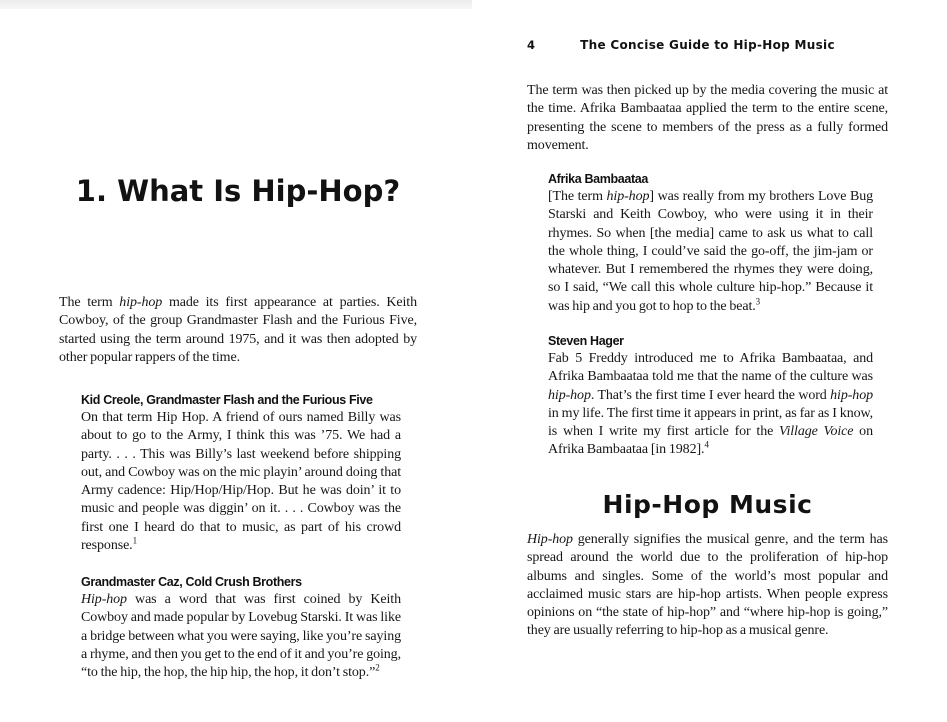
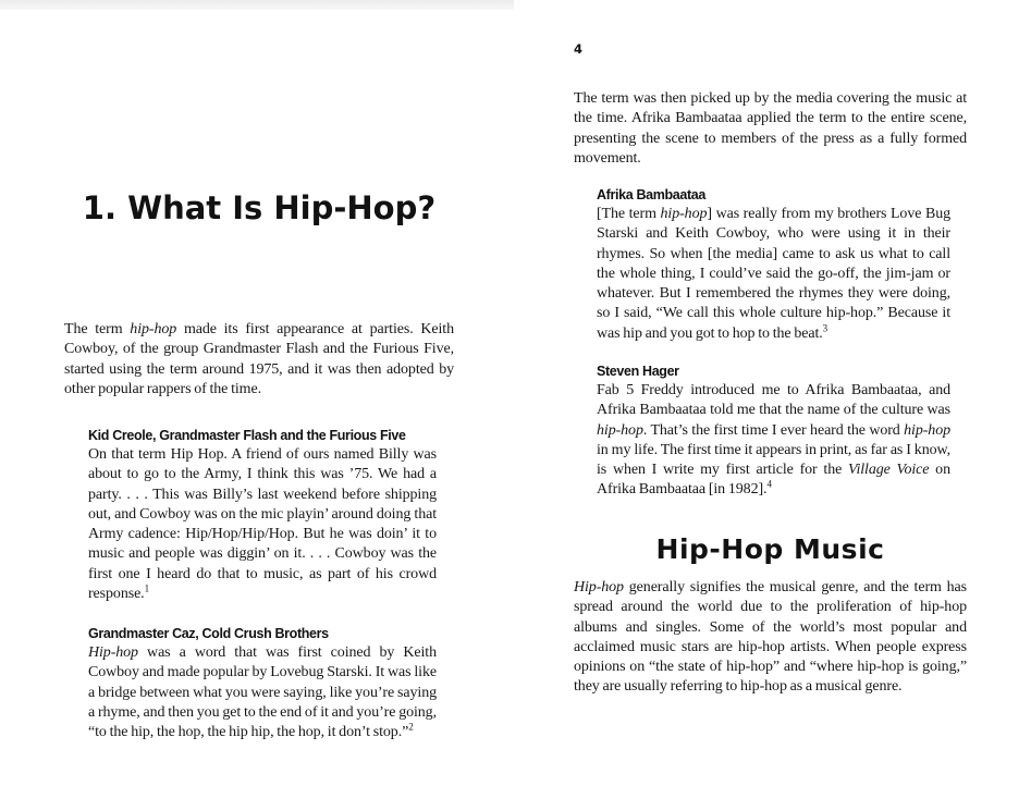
  1. What Is Hip-Hop?
  The term hip-hop made its first appearance at parties. Keith Cowboy, of the group Grandmaster Flash and the Furious Five, started using the term around 1975, and it was then adopted by other popular rappers of the time.
  Kid Creole, Grandmaster Flash and the Furious Five
  On that term Hip Hop. A friend of ours named Billy was about to go to the Army, I think this was ’75. We had a party. . . . This was Billy’s last weekend before shipping out, and Cowboy was on the mic playin’ around doing that Army cadence: Hip/Hop/Hip/Hop. But he was doin’ it to music and people was diggin’ on it. . . . Cowboy was the first one I heard do that to music, as part of his crowd response.1
  Grandmaster Caz, Cold Crush Brothers
  Hip-hop was a word that was first coined by Keith Cowboy and made popular by Lovebug Starski. It was like a bridge between what you were saying, like you’re saying a rhyme, and then you get to the end of it and you’re going, “to the hip, the hop, the hip hip, the hop, it don’t stop.”2
  4
- The Concise Guide to Hip-Hop Music
  The term was then picked up by the media covering the music at the time. Afrika Bambaataa applied the term to the entire scene, presenting the scene to members of the press as a fully formed movement.
  Afrika Bambaataa
  [The term hip-hop] was really from my brothers Love Bug Starski and Keith Cowboy, who were using it in their rhymes. So when [the media] came to ask us what to call the whole thing, I could’ve said the go-off, the jim-jam or whatever. But I remembered the rhymes they were doing, so I said, “We call this whole culture hip-hop.” Because it was hip and you got to hop to the beat.3
  Steven Hager
  Fab 5 Freddy introduced me to Afrika Bambaataa, and Afrika Bambaataa told me that the name of the culture was hip-hop. That’s the first time I ever heard the word hip-hop in my life. The first time it appears in print, as far as I know, is when I write my first article for the Village Voice on Afrika Bambaataa [in 1982].4
  Hip-Hop Music
  Hip-hop generally signifies the musical genre, and the term has spread around the world due to the proliferation of hip-hop albums and singles. Some of the world’s most popular and acclaimed music stars are hip-hop artists. When people express opinions on “the state of hip-hop” and “where hip-hop is going,” they are usually referring to hip-hop as a musical genre.
